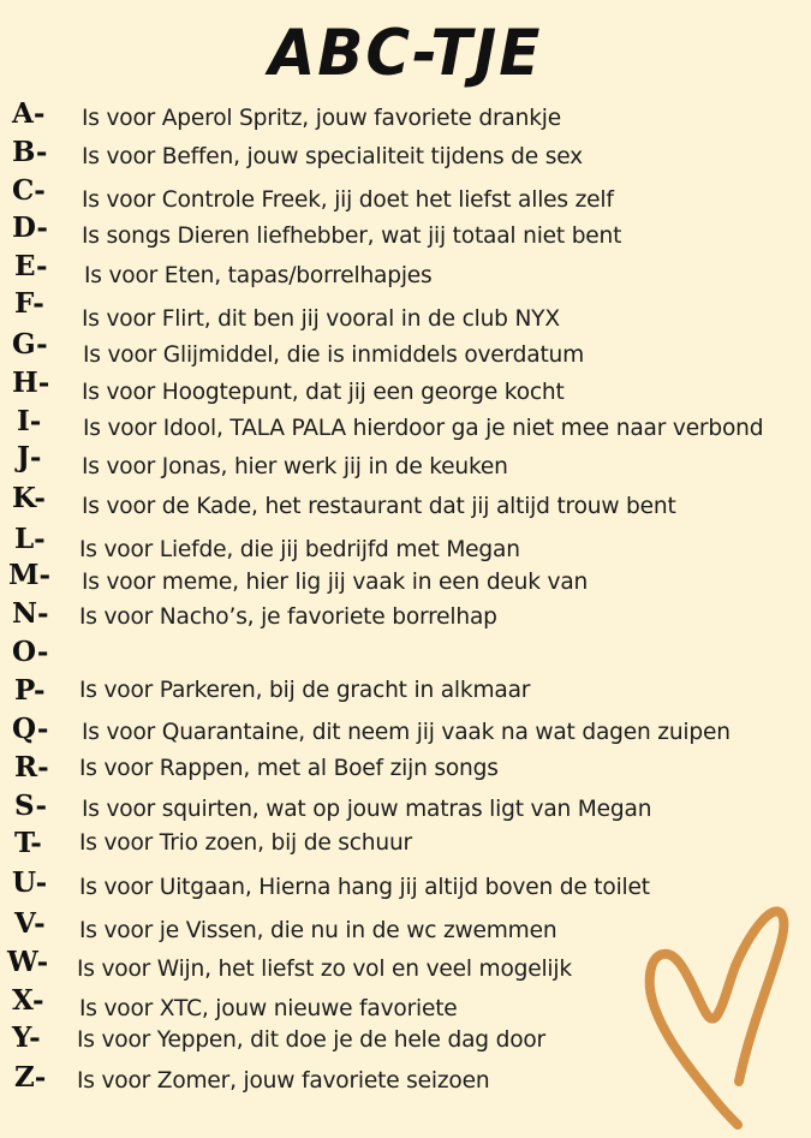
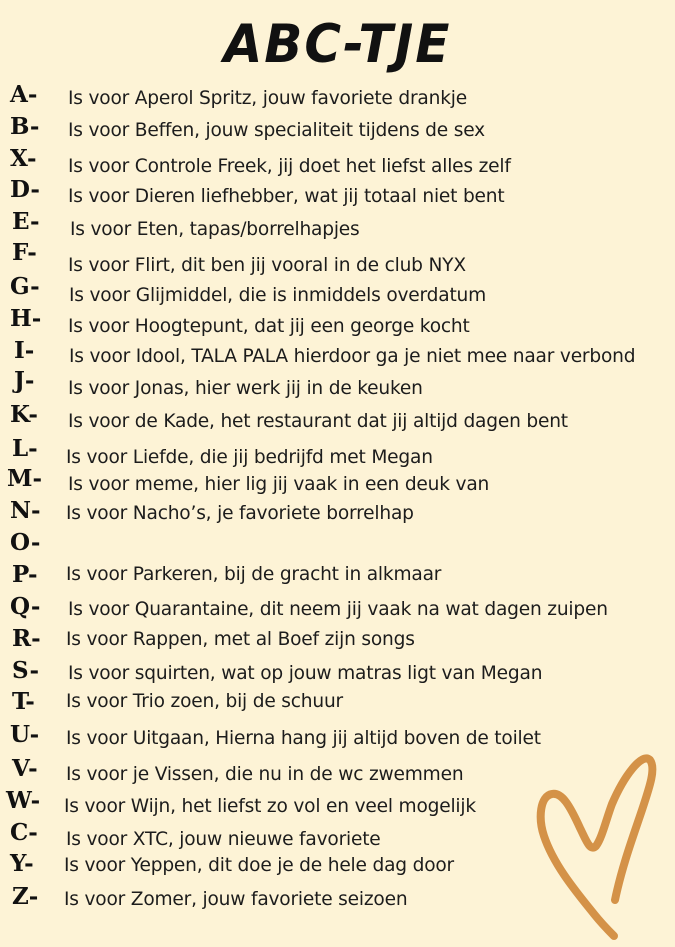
  ABC-TJE
  A-
  Is voor Aperol Spritz, jouw favoriete drankje
  B-
  Is voor Beffen, jouw specialiteit tijdens de sex
- C-
+ X-
  Is voor Controle Freek, jij doet het liefst alles zelf
  D-
- Is songs Dieren liefhebber, wat jij totaal niet bent
+ Is voor Dieren liefhebber, wat jij totaal niet bent
  E-
  Is voor Eten, tapas/borrelhapjes
  F-
  Is voor Flirt, dit ben jij vooral in de club NYX
  G-
  Is voor Glijmiddel, die is inmiddels overdatum
  H-
  Is voor Hoogtepunt, dat jij een george kocht
  I-
  Is voor Idool, TALA PALA hierdoor ga je niet mee naar verbond
  J-
  Is voor Jonas, hier werk jij in de keuken
  K-
- Is voor de Kade, het restaurant dat jij altijd trouw bent
+ Is voor de Kade, het restaurant dat jij altijd dagen bent
  L-
  Is voor Liefde, die jij bedrijfd met Megan
  M-
  Is voor meme, hier lig jij vaak in een deuk van
  N-
  Is voor Nacho’s, je favoriete borrelhap
  O-
  P-
  Is voor Parkeren, bij de gracht in alkmaar
  Q-
  Is voor Quarantaine, dit neem jij vaak na wat dagen zuipen
  R-
  Is voor Rappen, met al Boef zijn songs
  S-
  Is voor squirten, wat op jouw matras ligt van Megan
  T-
  Is voor Trio zoen, bij de schuur
  U-
  Is voor Uitgaan, Hierna hang jij altijd boven de toilet
  V-
  Is voor je Vissen, die nu in de wc zwemmen
  W-
  Is voor Wijn, het liefst zo vol en veel mogelijk
- X-
+ C-
  Is voor XTC, jouw nieuwe favoriete
  Y-
  Is voor Yeppen, dit doe je de hele dag door
  Z-
  Is voor Zomer, jouw favoriete seizoen
